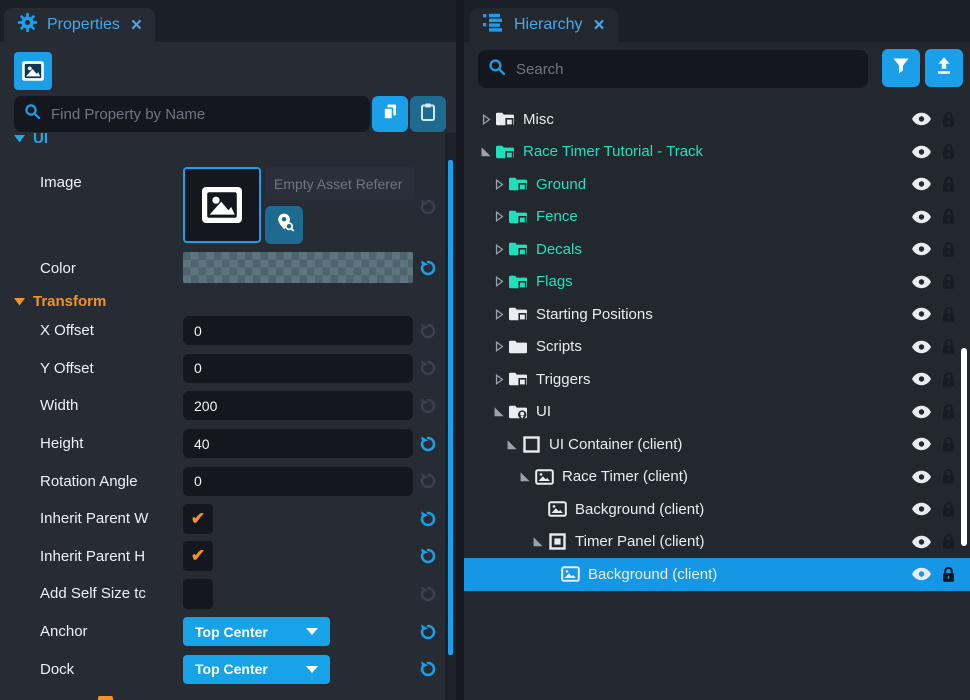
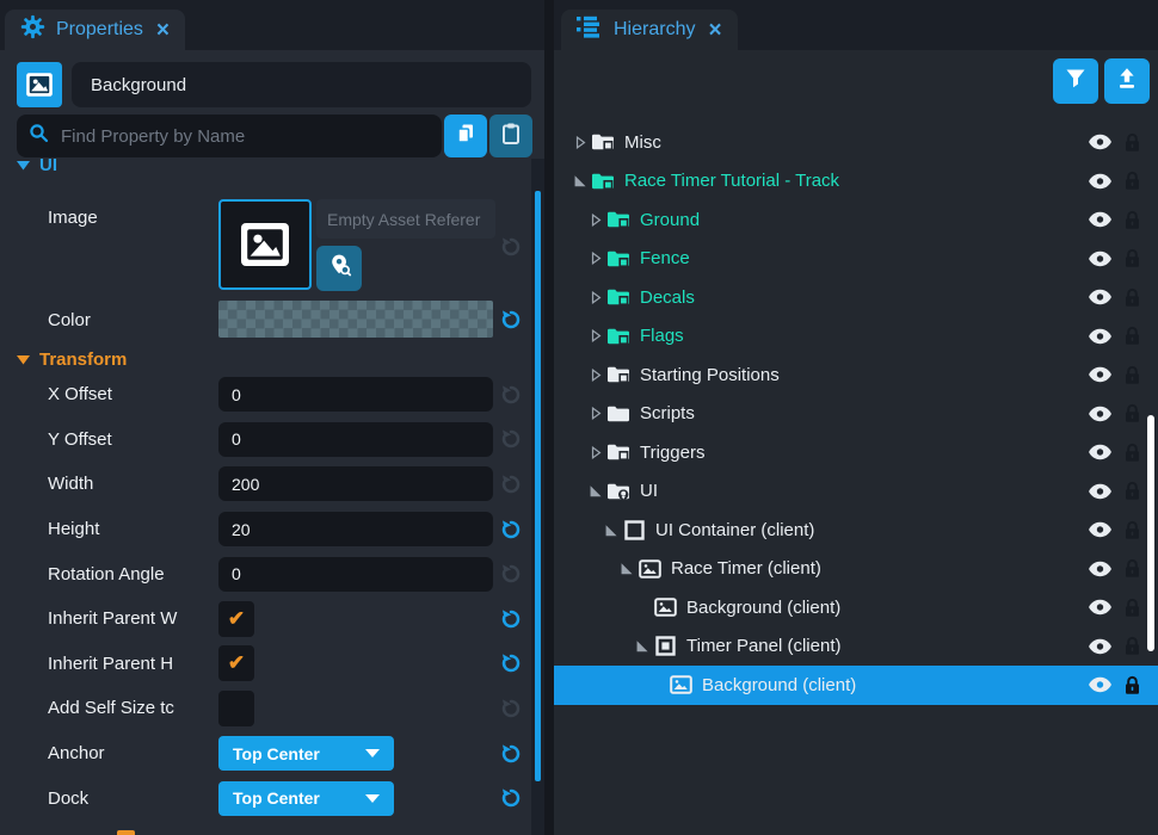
  Properties
  ×
+ Background
  Find Property by Name
  UI
  Image
  Empty Asset Referer
  Color
  Transform
  X Offset
  0
  Y Offset
  0
  Width
  200
  Height
- 40
+ 20
  Rotation Angle
  0
  Inherit Parent W
  ✔
  Inherit Parent H
  ✔
  Add Self Size tc
  Anchor
  Top Center
  Dock
  Top Center
  Hierarchy
  ×
- Search
  Misc
  Race Timer Tutorial - Track
  Ground
  Fence
  Decals
  Flags
  Starting Positions
  Scripts
  Triggers
  UI
  UI Container (client)
  Race Timer (client)
  Background (client)
  Timer Panel (client)
  Background (client)
